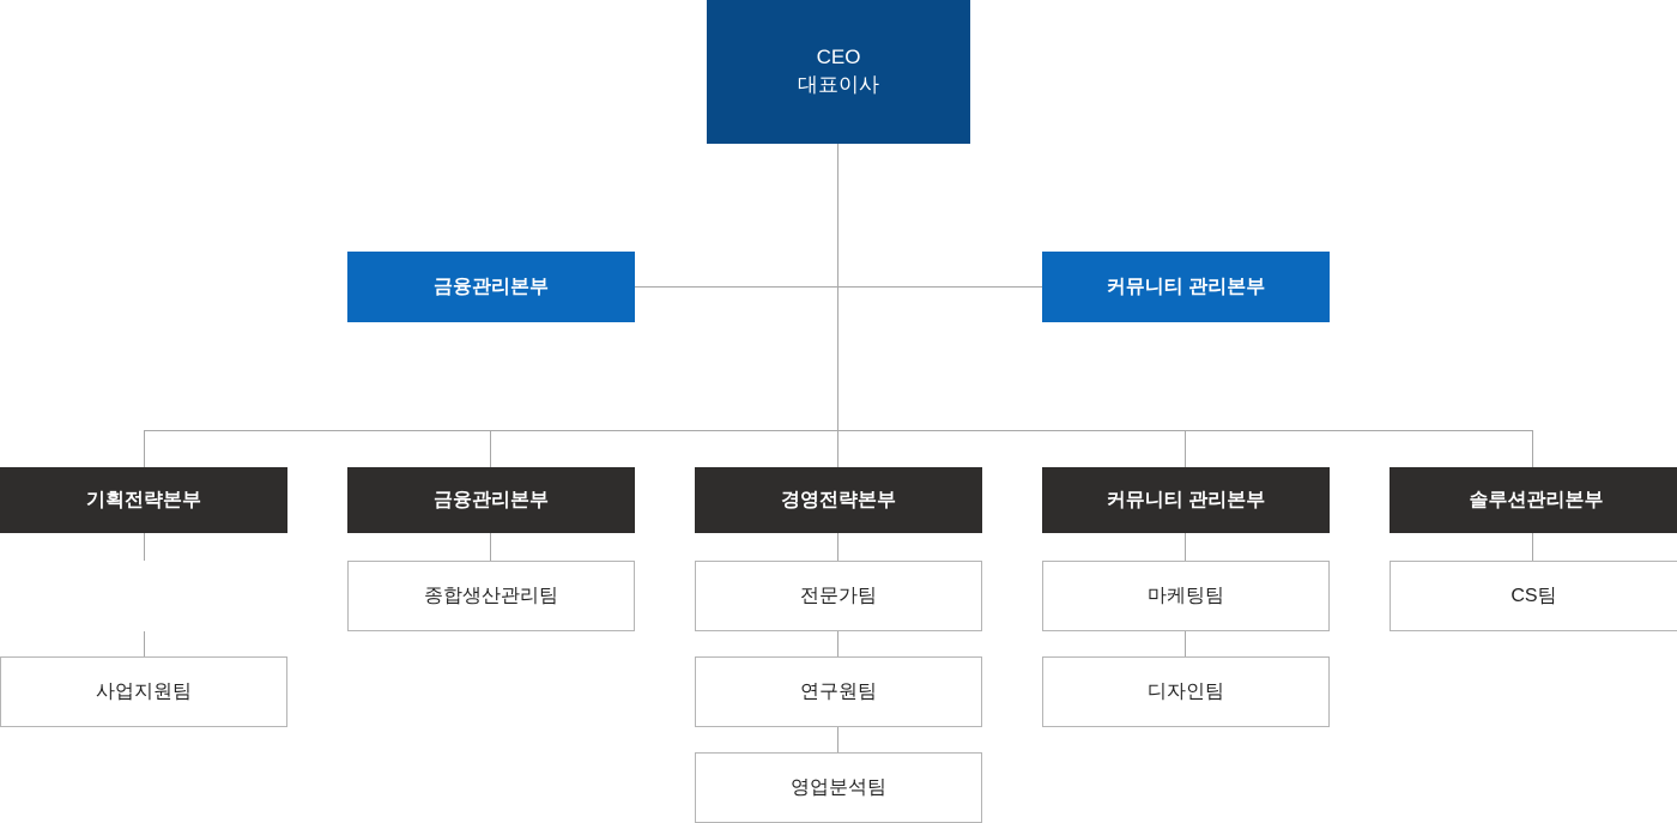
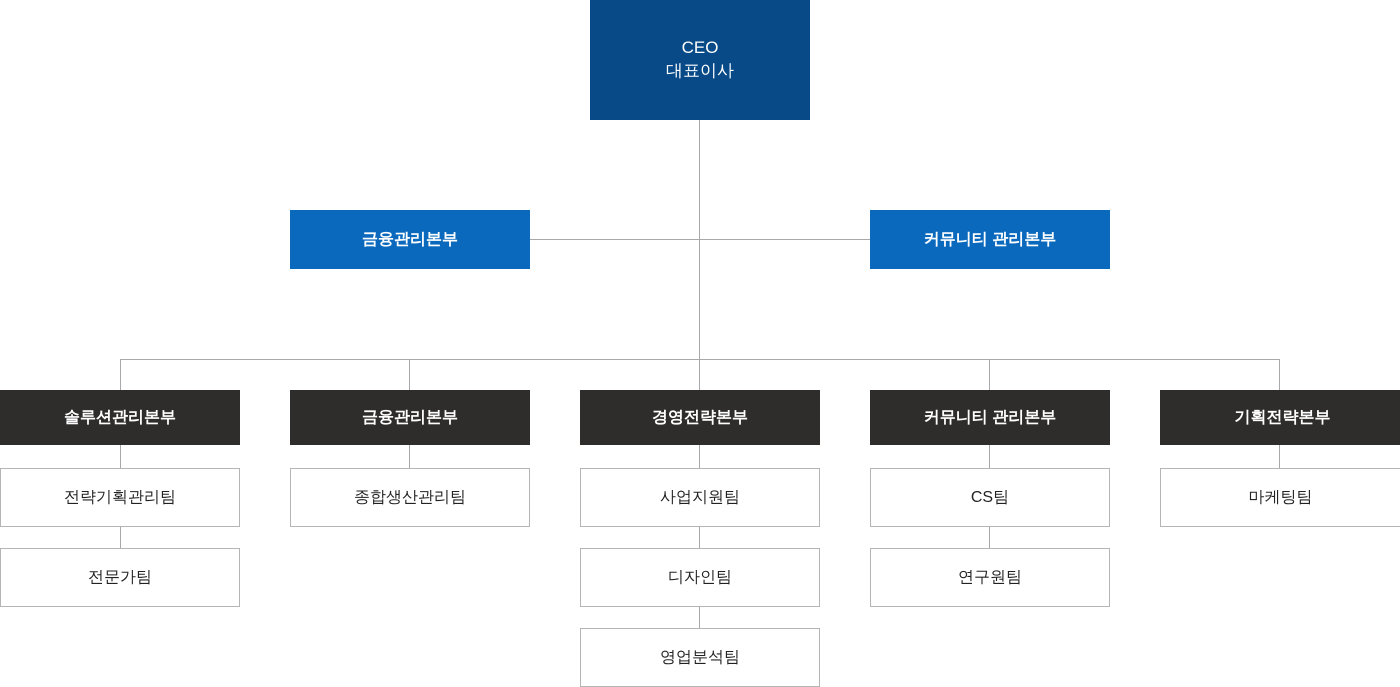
  CEO
  대표이사
  금융관리본부
  커뮤니티 관리본부
- 기획전략본부
+ 솔루션관리본부
+ 전략기획관리팀
- 사업지원팀
+ 전문가팀
  금융관리본부
  종합생산관리팀
  경영전략본부
- 전문가팀
+ 사업지원팀
- 연구원팀
+ 디자인팀
  영업분석팀
  커뮤니티 관리본부
- 마케팅팀
+ CS팀
- 디자인팀
+ 연구원팀
- 솔루션관리본부
+ 기획전략본부
- CS팀
+ 마케팅팀
